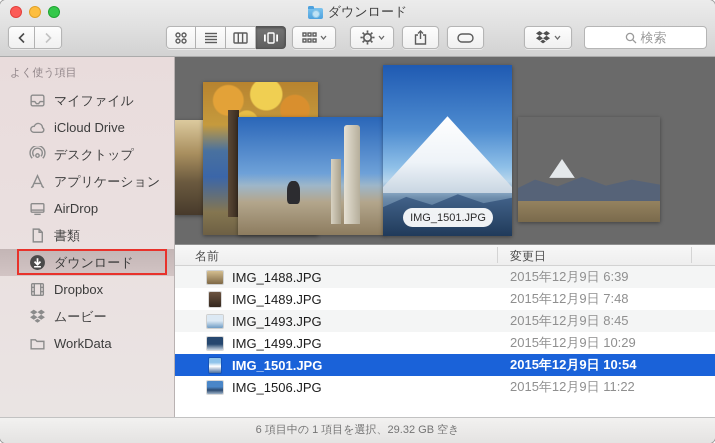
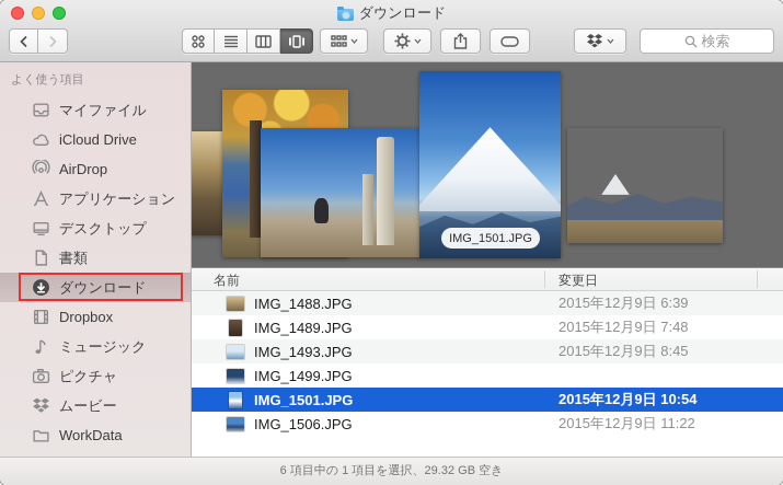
  ダウンロード
  検索
  よく使う項目
  マイファイル
  iCloud Drive
- デスクトップ
+ AirDrop
  アプリケーション
- AirDrop
+ デスクトップ
  書類
  ダウンロード
  Dropbox
+ ミュージック
+ ピクチャ
  ムービー
  WorkData
  IMG_1501.JPG
  名前
  変更日
  IMG_1488.JPG
  2015年12月9日 6:39
  IMG_1489.JPG
  2015年12月9日 7:48
  IMG_1493.JPG
  2015年12月9日 8:45
  IMG_1499.JPG
- 2015年12月9日 10:29
  IMG_1501.JPG
  2015年12月9日 10:54
  IMG_1506.JPG
  2015年12月9日 11:22
  6 項目中の 1 項目を選択、29.32 GB 空き
